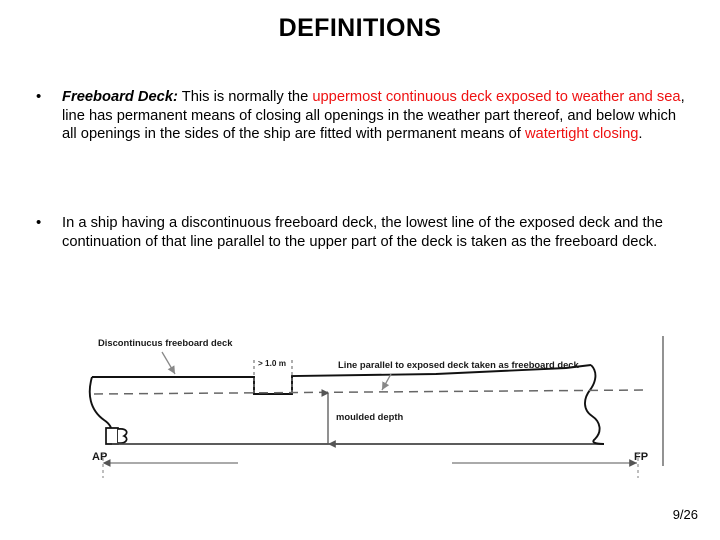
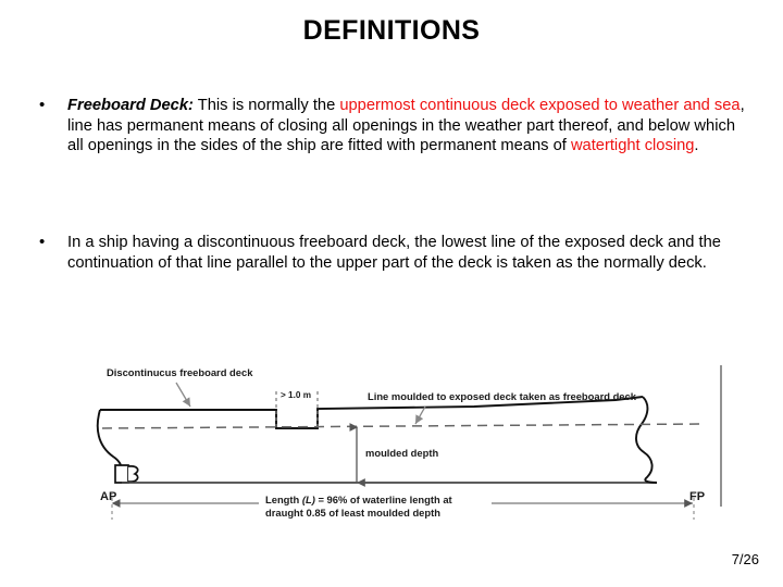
  DEFINITIONS
  •
  Freeboard Deck: This is normally the uppermost continuous deck exposed to weather and sea, line has permanent means of closing all openings in the weather part thereof, and below which all openings in the sides of the ship are fitted with permanent means of watertight closing.
  •
- In a ship having a discontinuous freeboard deck, the lowest line of the exposed deck and the continuation of that line parallel to the upper part of the deck is taken as the freeboard deck.
+ In a ship having a discontinuous freeboard deck, the lowest line of the exposed deck and the continuation of that line parallel to the upper part of the deck is taken as the normally deck.
  > 1.0 m
  Discontinucus freeboard deck
- Line parallel to exposed deck taken as freeboard deck
+ Line moulded to exposed deck taken as freeboard deck
  moulded depth
  AP
  FP
+ Length (L) = 96% of waterline length at
+ draught 0.85 of least moulded depth
- 9/26
+ 7/26
